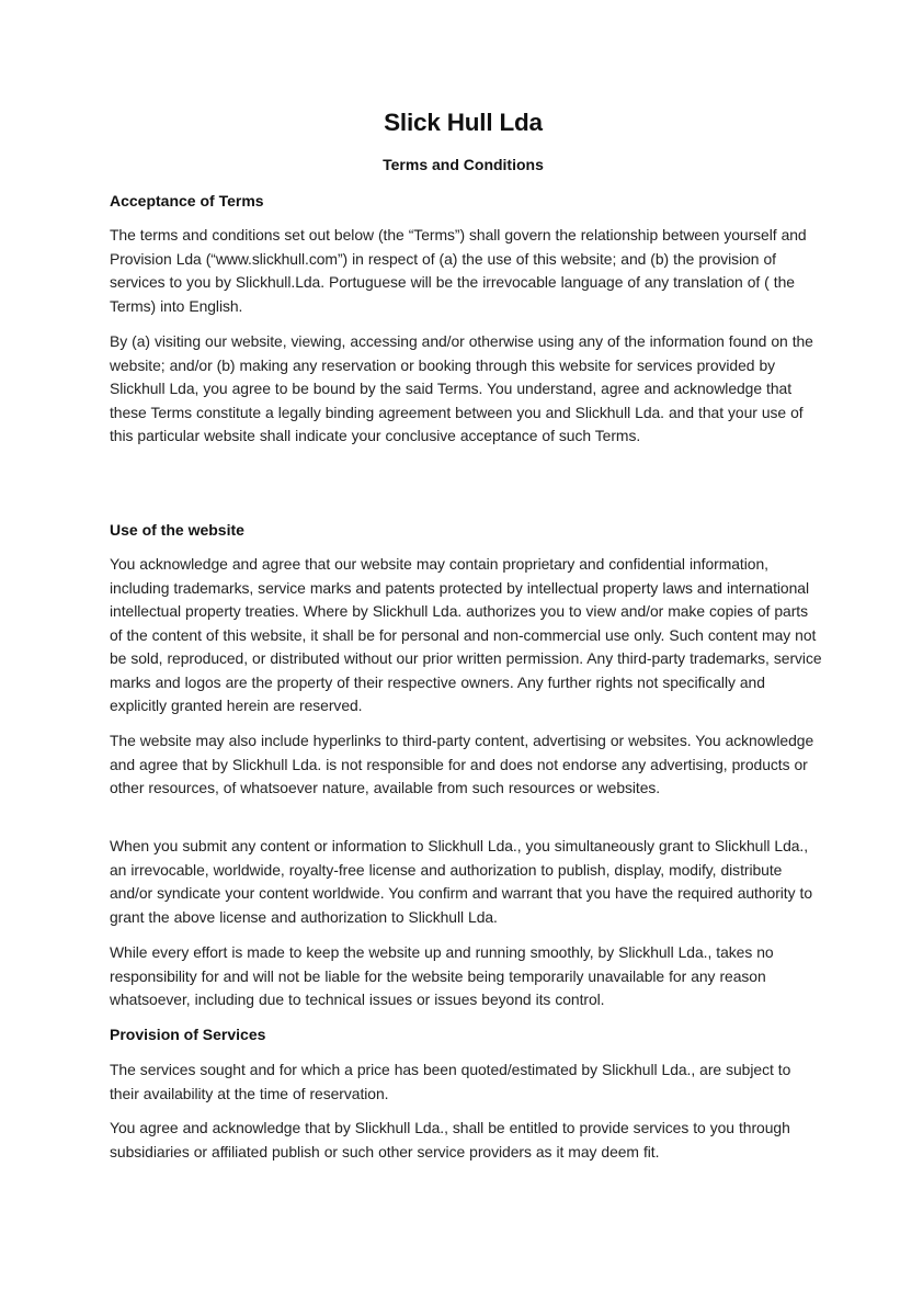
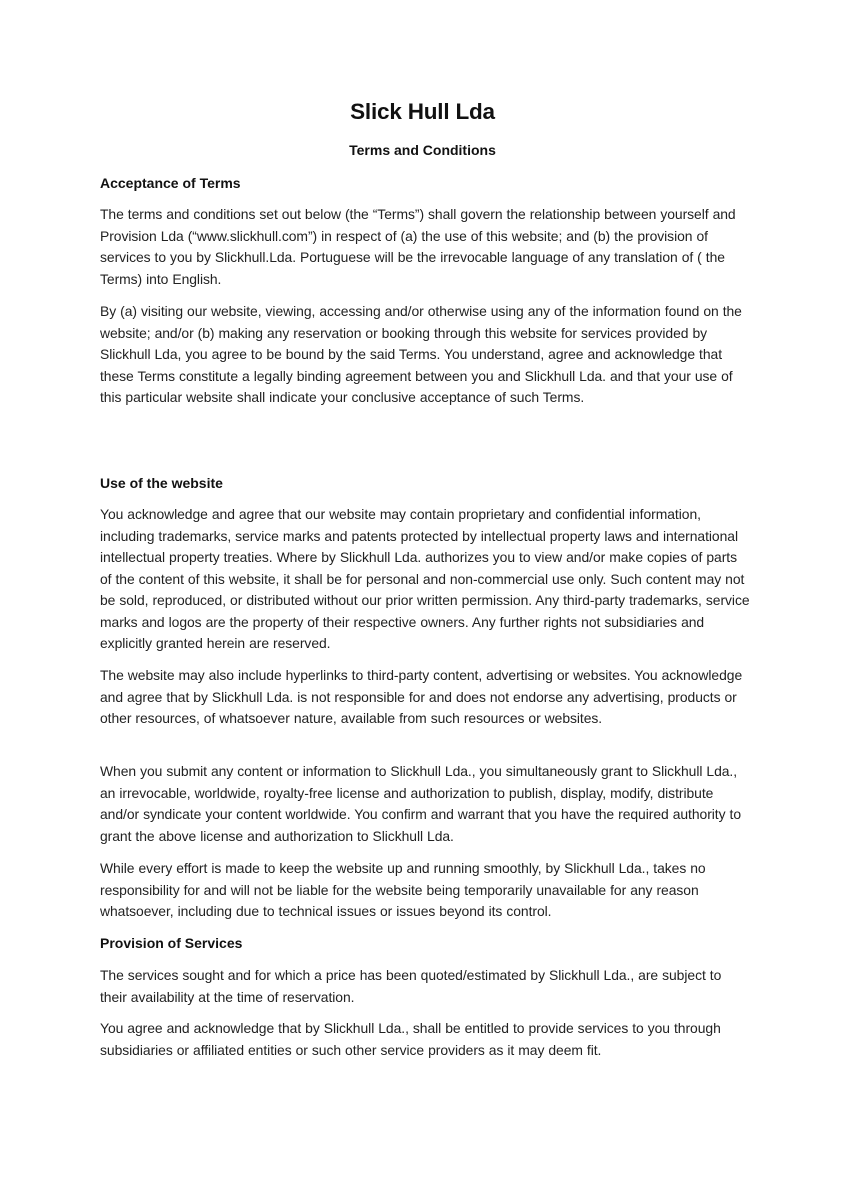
  Slick Hull Lda
  Terms and Conditions
  Acceptance of Terms
  The terms and conditions set out below (the “Terms”) shall govern the relationship between yourself and Provision Lda (“www.slickhull.com”) in respect of (a) the use of this website; and (b) the provision of services to you by Slickhull.Lda. Portuguese will be the irrevocable language of any translation of ( the Terms) into English.
  By (a) visiting our website, viewing, accessing and/or otherwise using any of the information found on the website; and/or (b) making any reservation or booking through this website for services provided by Slickhull Lda, you agree to be bound by the said Terms. You understand, agree and acknowledge that these Terms constitute a legally binding agreement between you and Slickhull Lda. and that your use of this particular website shall indicate your conclusive acceptance of such Terms.
  Use of the website
- You acknowledge and agree that our website may contain proprietary and confidential information, including trademarks, service marks and patents protected by intellectual property laws and international intellectual property treaties. Where by Slickhull Lda. authorizes you to view and/or make copies of parts of the content of this website, it shall be for personal and non-commercial use only. Such content may not be sold, reproduced, or distributed without our prior written permission. Any third-party trademarks, service marks and logos are the property of their respective owners. Any further rights not specifically and explicitly granted herein are reserved.
+ You acknowledge and agree that our website may contain proprietary and confidential information, including trademarks, service marks and patents protected by intellectual property laws and international intellectual property treaties. Where by Slickhull Lda. authorizes you to view and/or make copies of parts of the content of this website, it shall be for personal and non-commercial use only. Such content may not be sold, reproduced, or distributed without our prior written permission. Any third-party trademarks, service marks and logos are the property of their respective owners. Any further rights not subsidiaries and explicitly granted herein are reserved.
  The website may also include hyperlinks to third-party content, advertising or websites. You acknowledge and agree that by Slickhull Lda. is not responsible for and does not endorse any advertising, products or other resources, of whatsoever nature, available from such resources or websites.
  When you submit any content or information to Slickhull Lda., you simultaneously grant to Slickhull Lda., an irrevocable, worldwide, royalty-free license and authorization to publish, display, modify, distribute and/or syndicate your content worldwide. You confirm and warrant that you have the required authority to grant the above license and authorization to Slickhull Lda.
  While every effort is made to keep the website up and running smoothly, by Slickhull Lda., takes no responsibility for and will not be liable for the website being temporarily unavailable for any reason whatsoever, including due to technical issues or issues beyond its control.
  Provision of Services
  The services sought and for which a price has been quoted/estimated by Slickhull Lda., are subject to their availability at the time of reservation.
- You agree and acknowledge that by Slickhull Lda., shall be entitled to provide services to you through subsidiaries or affiliated publish or such other service providers as it may deem fit.
+ You agree and acknowledge that by Slickhull Lda., shall be entitled to provide services to you through subsidiaries or affiliated entities or such other service providers as it may deem fit.
